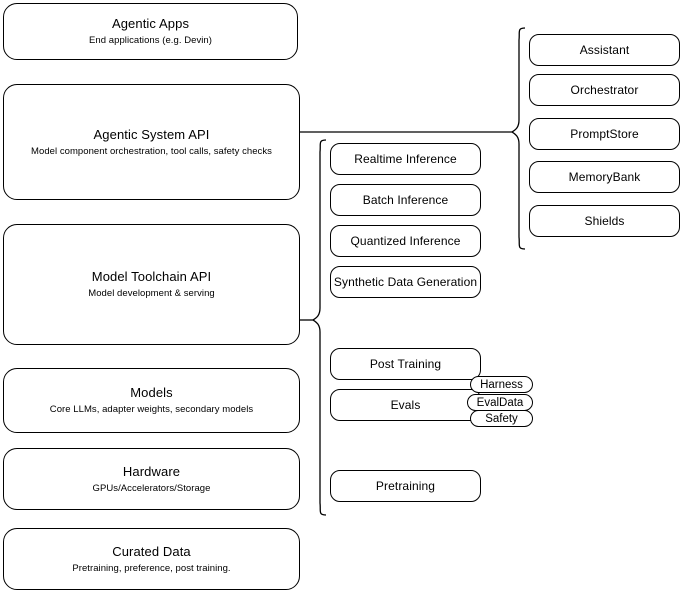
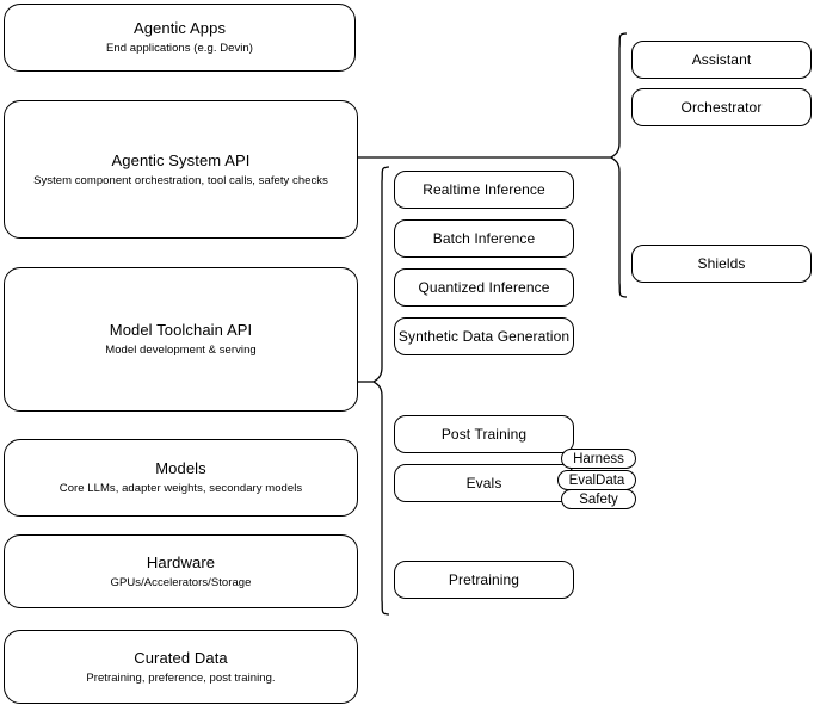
  Agentic Apps
  End applications (e.g. Devin)
  Agentic System API
- Model component orchestration, tool calls, safety checks
+ System component orchestration, tool calls, safety checks
  Model Toolchain API
  Model development & serving
  Models
  Core LLMs, adapter weights, secondary models
  Hardware
  GPUs/Accelerators/Storage
  Curated Data
  Pretraining, preference, post training.
  Realtime Inference
  Batch Inference
  Quantized Inference
  Synthetic Data Generation
  Post Training
  Evals
  Pretraining
  Harness
  EvalData
  Safety
  Assistant
  Orchestrator
- PromptStore
- MemoryBank
  Shields
